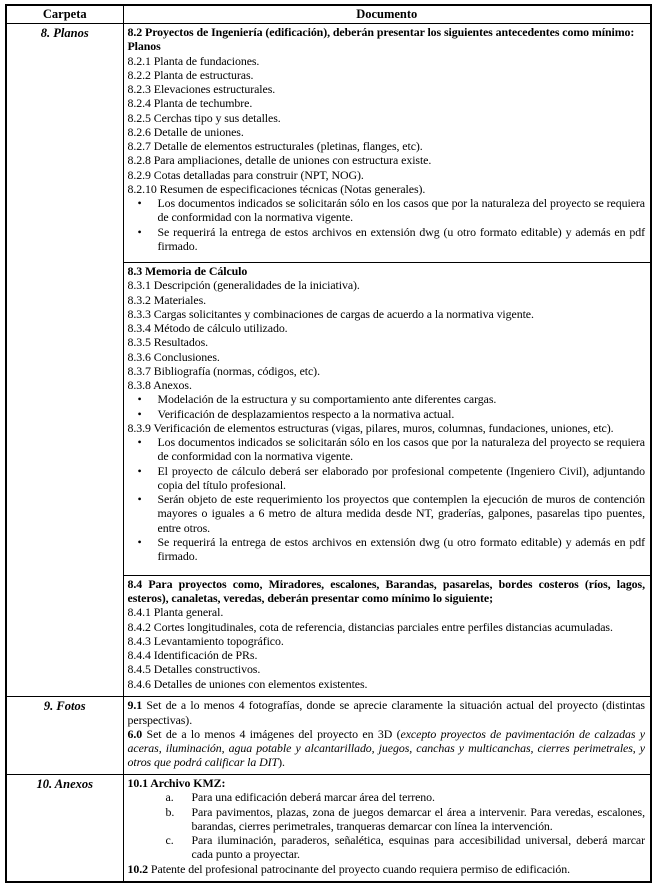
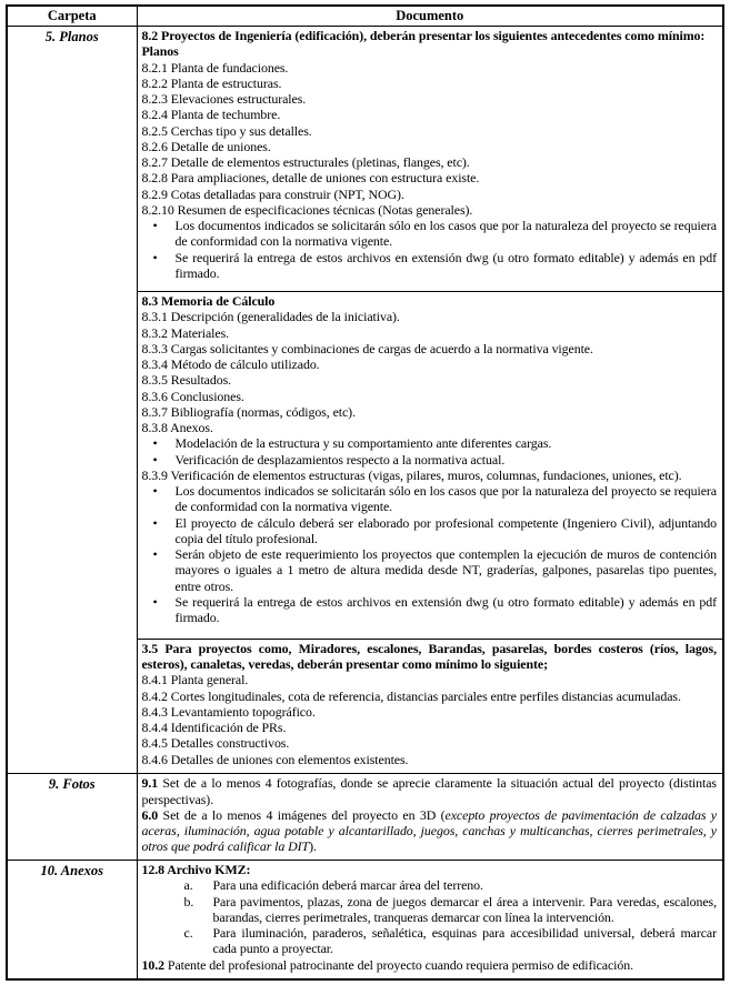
  Carpeta	Documento
- 8. Planos	8.2 Proyectos de Ingeniería (edificación), deberán presentar los siguientes antecedentes como mínimo: Planos 8.2.1 Planta de fundaciones. 8.2.2 Planta de estructuras. 8.2.3 Elevaciones estructurales. 8.2.4 Planta de techumbre. 8.2.5 Cerchas tipo y sus detalles. 8.2.6 Detalle de uniones. 8.2.7 Detalle de elementos estructurales (pletinas, flanges, etc). 8.2.8 Para ampliaciones, detalle de uniones con estructura existe. 8.2.9 Cotas detalladas para construir (NPT, NOG). 8.2.10 Resumen de especificaciones técnicas (Notas generales). Los documentos indicados se solicitarán sólo en los casos que por la naturaleza del proyecto se requiera de conformidad con la normativa vigente. Se requerirá la entrega de estos archivos en extensión dwg (u otro formato editable) y además en pdf firmado.
+ 5. Planos	8.2 Proyectos de Ingeniería (edificación), deberán presentar los siguientes antecedentes como mínimo: Planos 8.2.1 Planta de fundaciones. 8.2.2 Planta de estructuras. 8.2.3 Elevaciones estructurales. 8.2.4 Planta de techumbre. 8.2.5 Cerchas tipo y sus detalles. 8.2.6 Detalle de uniones. 8.2.7 Detalle de elementos estructurales (pletinas, flanges, etc). 8.2.8 Para ampliaciones, detalle de uniones con estructura existe. 8.2.9 Cotas detalladas para construir (NPT, NOG). 8.2.10 Resumen de especificaciones técnicas (Notas generales). Los documentos indicados se solicitarán sólo en los casos que por la naturaleza del proyecto se requiera de conformidad con la normativa vigente. Se requerirá la entrega de estos archivos en extensión dwg (u otro formato editable) y además en pdf firmado.
- 8.3 Memoria de Cálculo 8.3.1 Descripción (generalidades de la iniciativa). 8.3.2 Materiales. 8.3.3 Cargas solicitantes y combinaciones de cargas de acuerdo a la normativa vigente. 8.3.4 Método de cálculo utilizado. 8.3.5 Resultados. 8.3.6 Conclusiones. 8.3.7 Bibliografía (normas, códigos, etc). 8.3.8 Anexos. Modelación de la estructura y su comportamiento ante diferentes cargas. Verificación de desplazamientos respecto a la normativa actual. 8.3.9 Verificación de elementos estructuras (vigas, pilares, muros, columnas, fundaciones, uniones, etc). Los documentos indicados se solicitarán sólo en los casos que por la naturaleza del proyecto se requiera de conformidad con la normativa vigente. El proyecto de cálculo deberá ser elaborado por profesional competente (Ingeniero Civil), adjuntando copia del título profesional. Serán objeto de este requerimiento los proyectos que contemplen la ejecución de muros de contención mayores o iguales a 6 metro de altura medida desde NT, graderías, galpones, pasarelas tipo puentes, entre otros. Se requerirá la entrega de estos archivos en extensión dwg (u otro formato editable) y además en pdf firmado.
+ 8.3 Memoria de Cálculo 8.3.1 Descripción (generalidades de la iniciativa). 8.3.2 Materiales. 8.3.3 Cargas solicitantes y combinaciones de cargas de acuerdo a la normativa vigente. 8.3.4 Método de cálculo utilizado. 8.3.5 Resultados. 8.3.6 Conclusiones. 8.3.7 Bibliografía (normas, códigos, etc). 8.3.8 Anexos. Modelación de la estructura y su comportamiento ante diferentes cargas. Verificación de desplazamientos respecto a la normativa actual. 8.3.9 Verificación de elementos estructuras (vigas, pilares, muros, columnas, fundaciones, uniones, etc). Los documentos indicados se solicitarán sólo en los casos que por la naturaleza del proyecto se requiera de conformidad con la normativa vigente. El proyecto de cálculo deberá ser elaborado por profesional competente (Ingeniero Civil), adjuntando copia del título profesional. Serán objeto de este requerimiento los proyectos que contemplen la ejecución de muros de contención mayores o iguales a 1 metro de altura medida desde NT, graderías, galpones, pasarelas tipo puentes, entre otros. Se requerirá la entrega de estos archivos en extensión dwg (u otro formato editable) y además en pdf firmado.
- 8.4 Para proyectos como, Miradores, escalones, Barandas, pasarelas, bordes costeros (ríos, lagos, esteros), canaletas, veredas, deberán presentar como mínimo lo siguiente; 8.4.1 Planta general. 8.4.2 Cortes longitudinales, cota de referencia, distancias parciales entre perfiles distancias acumuladas. 8.4.3 Levantamiento topográfico. 8.4.4 Identificación de PRs. 8.4.5 Detalles constructivos. 8.4.6 Detalles de uniones con elementos existentes.
+ 3.5 Para proyectos como, Miradores, escalones, Barandas, pasarelas, bordes costeros (ríos, lagos, esteros), canaletas, veredas, deberán presentar como mínimo lo siguiente; 8.4.1 Planta general. 8.4.2 Cortes longitudinales, cota de referencia, distancias parciales entre perfiles distancias acumuladas. 8.4.3 Levantamiento topográfico. 8.4.4 Identificación de PRs. 8.4.5 Detalles constructivos. 8.4.6 Detalles de uniones con elementos existentes.
  9. Fotos	9.1 Set de a lo menos 4 fotografías, donde se aprecie claramente la situación actual del proyecto (distintas perspectivas). 6.0 Set de a lo menos 4 imágenes del proyecto en 3D (excepto proyectos de pavimentación de calzadas y aceras, iluminación, agua potable y alcantarillado, juegos, canchas y multicanchas, cierres perimetrales, y otros que podrá calificar la DIT).
- 10. Anexos	10.1 Archivo KMZ: a. Para una edificación deberá marcar área del terreno. b. Para pavimentos, plazas, zona de juegos demarcar el área a intervenir. Para veredas, escalones, barandas, cierres perimetrales, tranqueras demarcar con línea la intervención. c. Para iluminación, paraderos, señalética, esquinas para accesibilidad universal, deberá marcar cada punto a proyectar. 10.2 Patente del profesional patrocinante del proyecto cuando requiera permiso de edificación.
+ 10. Anexos	12.8 Archivo KMZ: a. Para una edificación deberá marcar área del terreno. b. Para pavimentos, plazas, zona de juegos demarcar el área a intervenir. Para veredas, escalones, barandas, cierres perimetrales, tranqueras demarcar con línea la intervención. c. Para iluminación, paraderos, señalética, esquinas para accesibilidad universal, deberá marcar cada punto a proyectar. 10.2 Patente del profesional patrocinante del proyecto cuando requiera permiso de edificación.
